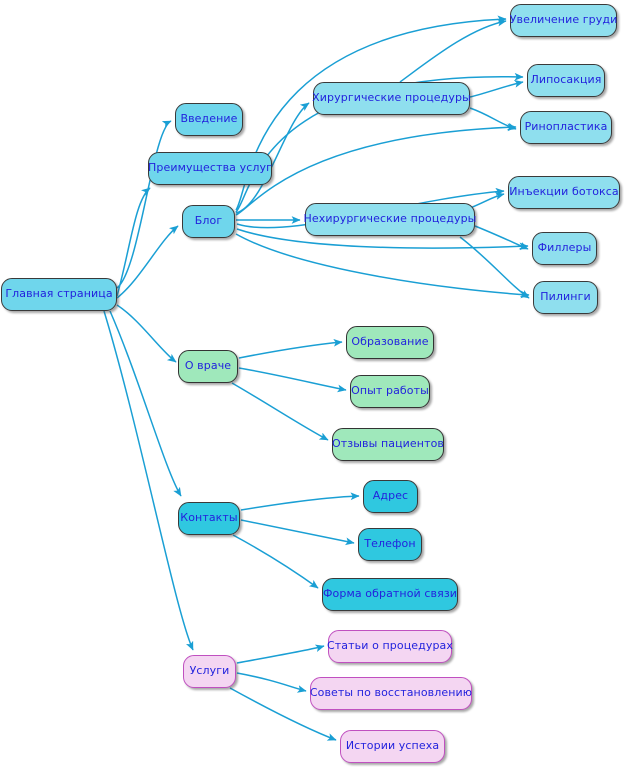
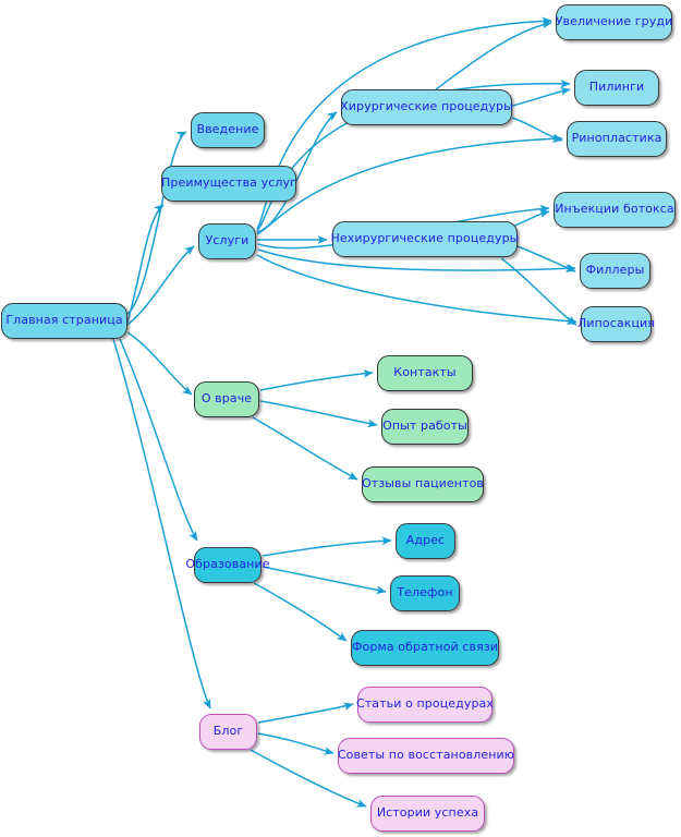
  Главная страница
  Введение
  Преимущества услуг
- Блог
+ Услуги
  Хирургические процедуры
  Нехирургические процедуры
  Увеличение груди
- Липосакция
+ Пилинги
  Ринопластика
  Инъекции ботокса
  Филлеры
- Пилинги
+ Липосакция
  О враче
- Образование
+ Контакты
  Опыт работы
  Отзывы пациентов
- Контакты
+ Образование
  Адрес
  Телефон
  Форма обратной связи
- Услуги
+ Блог
  Статьи о процедурах
  Советы по восстановлению
  Истории успеха
